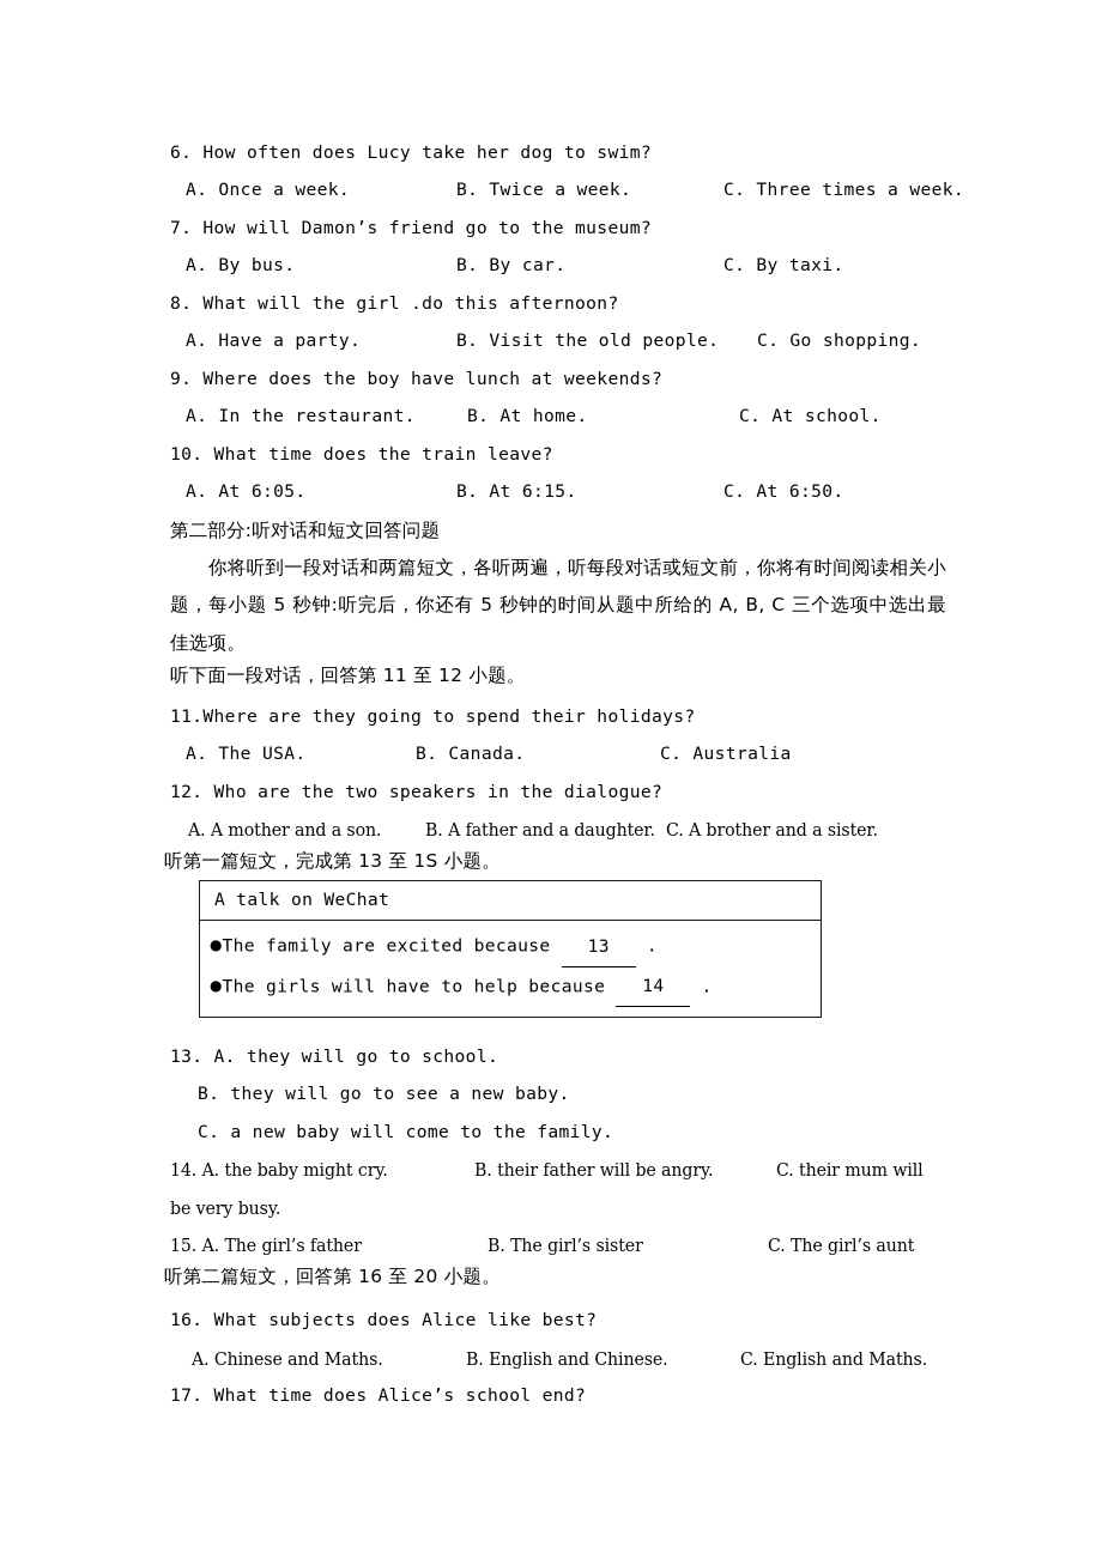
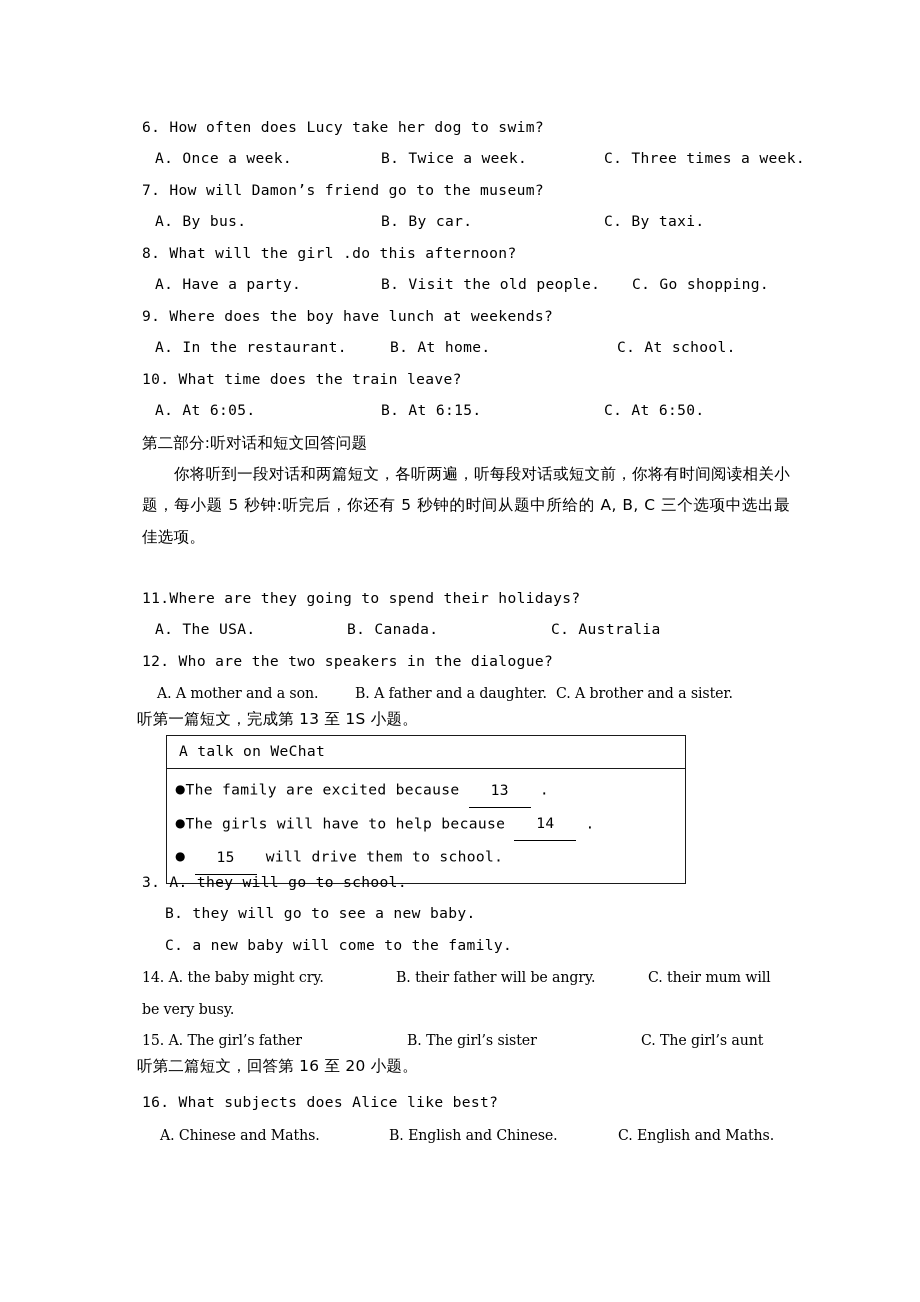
  6. How often does Lucy take her dog to swim?
  A. Once a week.
  B. Twice a week.
  C. Three times a week.
  7. How will Damon’s friend go to the museum?
  A. By bus.
  B. By car.
  C. By taxi.
  8. What will the girl .do this afternoon?
  A. Have a party.
  B. Visit the old people.
  C. Go shopping.
  9. Where does the boy have lunch at weekends?
  A. In the restaurant.
  B. At home.
  C. At school.
  10. What time does the train leave?
  A. At 6:05.
  B. At 6:15.
  C. At 6:50.
  第二部分:听对话和短文回答问题
  你将听到一段对话和两篇短文，各听两遍，听每段对话或短文前，你将有时间阅读相关小题，每小题 5 秒钟:听完后，你还有 5 秒钟的时间从题中所给的 A, B, C 三个选项中选出最佳选项。
- 听下面一段对话，回答第 11 至 12 小题。
  11.Where are they going to spend their holidays?
  A. The USA.
  B. Canada.
  C. Australia
  12. Who are the two speakers in the dialogue?
  A. A mother and a son.
  B. A father and a daughter.
  C. A brother and a sister.
  听第一篇短文，完成第 13 至 1S 小题。
  A talk on WeChat
  ●The family are excited because 13 .
  ●The girls will have to help because 14 .
+ ● 15 will drive them to school.
- 13. A. they will go to school.
+ 3. A. they will go to school.
  B. they will go to see a new baby.
  C. a new baby will come to the family.
  14. A. the baby might cry.
  B. their father will be angry.
  C. their mum will
  be very busy.
  15. A. The girl’s father
  B. The girl’s sister
  C. The girl’s aunt
  听第二篇短文，回答第 16 至 20 小题。
  16. What subjects does Alice like best?
  A. Chinese and Maths.
  B. English and Chinese.
  C. English and Maths.
- 17. What time does Alice’s school end?
